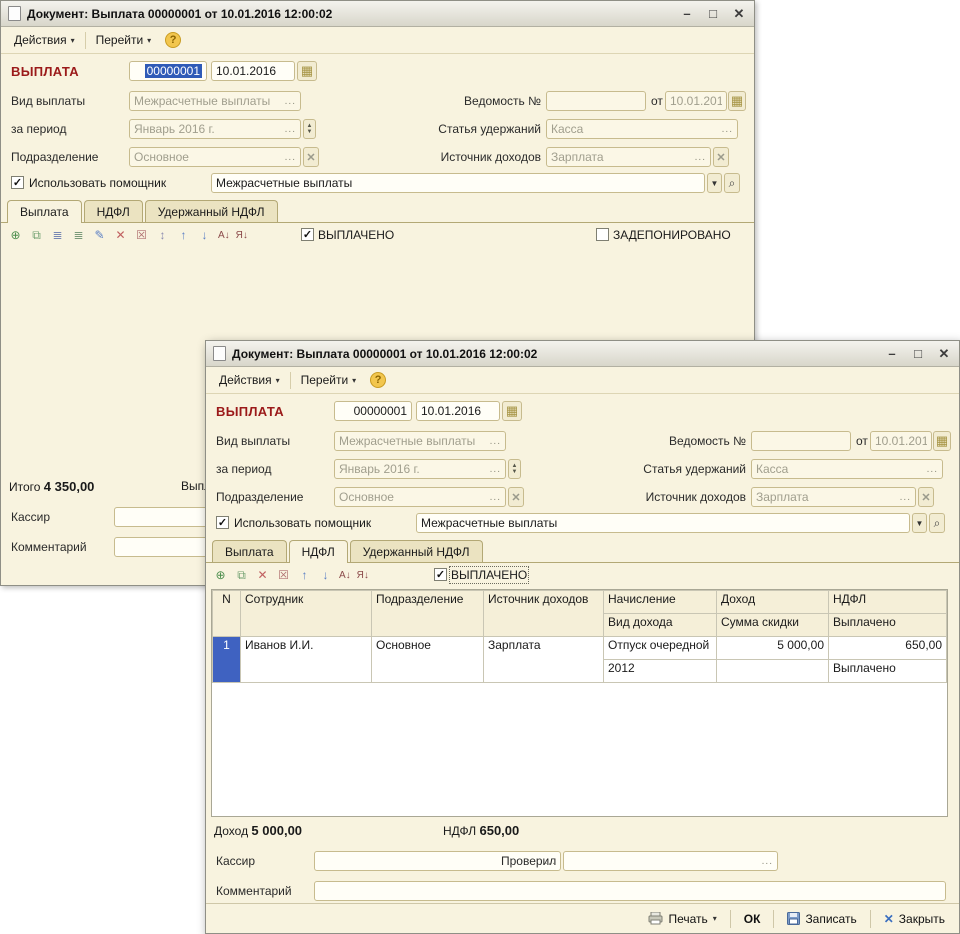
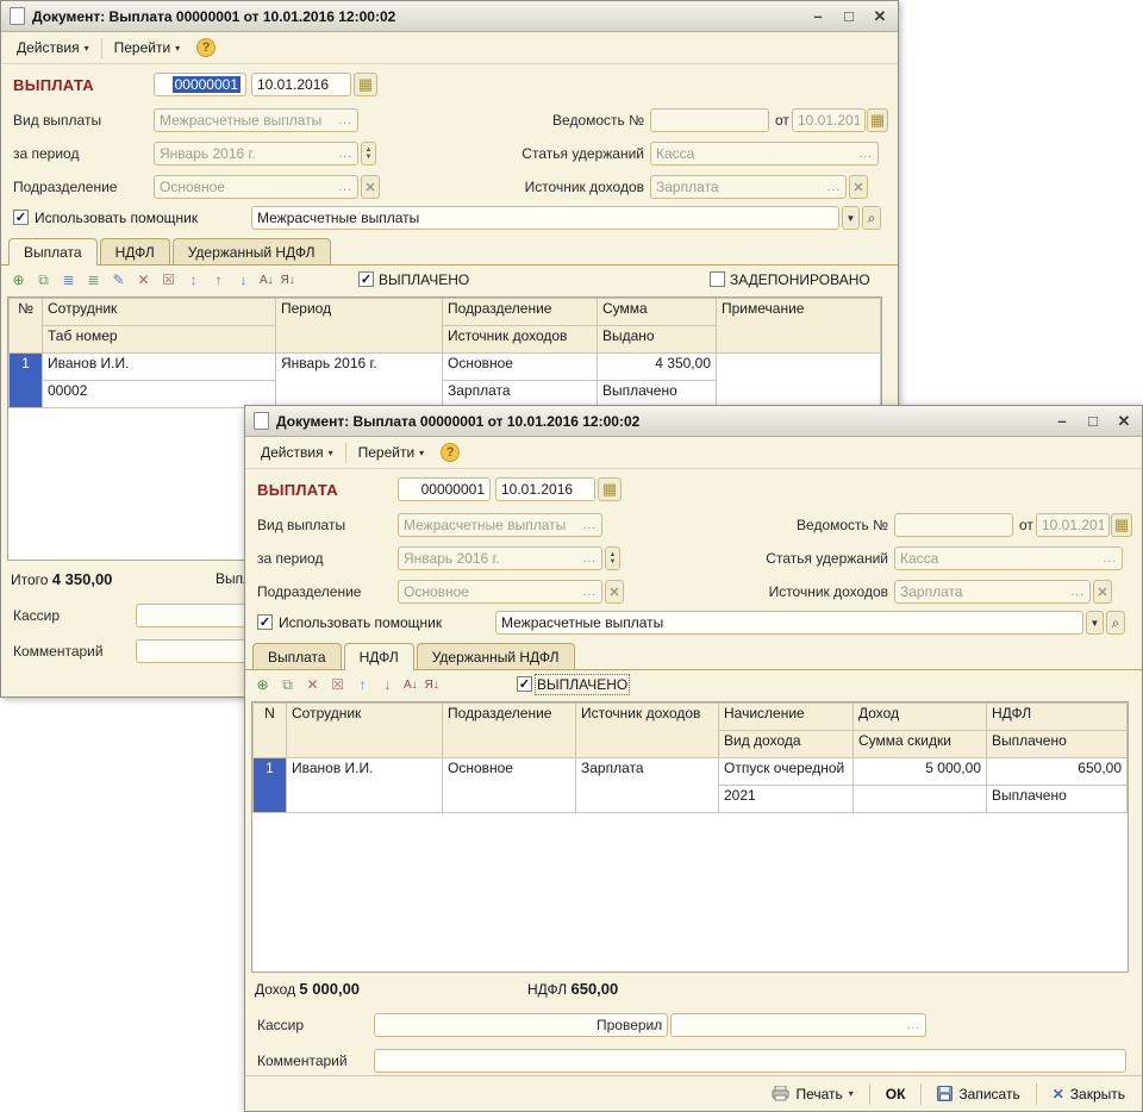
  Документ: Выплата 00000001 от 10.01.2016 12:00:02
  –
  □
  ✕
  Действия
  ▾
  Перейти
  ▾
  ?
  ВЫПЛАТА
  00000001
  10.01.2016
  ▦
  Вид выплаты
  Межрасчетные выплаты
  ...
  Ведомость №
  от
  10.01.201
  ▦
  за период
  Январь 2016 г.
  ...
  Статья удержаний
  Касса
  ...
  Подразделение
  Основное
  ...
  ✕
  Источник доходов
  Зарплата
  ...
  ✕
  ✓
  Использовать помощник
  Межрасчетные выплаты
  ▼
  ⌕
  Выплата
  НДФЛ
  Удержанный НДФЛ
  ⊕
  ⧉
  ≣
  ≣
  ✎
  ✕
  ☒
  ↕
  ↑
  ↓
  А↓
  Я↓
  ✓
  ВЫПЛАЧЕНО
  ЗАДЕПОНИРОВАНО
+ №	Сотрудник	Период	Подразделение	Сумма	Примечание
+ Таб номер	Источник доходов	Выдано
+ 1	Иванов И.И.	Январь 2016 г.	Основное	4 350,00
+ 00002	Зарплата	Выплачено
  Итого 4 350,00
  Кассир
  Комментарий
  Документ: Выплата 00000001 от 10.01.2016 12:00:02
  –
  □
  ✕
  Действия
  ▾
  Перейти
  ▾
  ?
  ВЫПЛАТА
  00000001
  10.01.2016
  ▦
  Вид выплаты
  Межрасчетные выплаты
  ...
  Ведомость №
  от
  10.01.201
  ▦
  за период
  Январь 2016 г.
  ...
  Статья удержаний
  Касса
  ...
  Подразделение
  Основное
  ...
  ✕
  Источник доходов
  Зарплата
  ...
  ✕
  ✓
  Использовать помощник
  Межрасчетные выплаты
  ▼
  ⌕
  Выплата
  НДФЛ
  Удержанный НДФЛ
  ⊕
  ⧉
  ✕
  ☒
  ↑
  ↓
  А↓
  Я↓
  ✓
  ВЫПЛАЧЕНО
  N	Сотрудник	Подразделение	Источник доходов	Начисление	Доход	НДФЛ
  Вид дохода	Сумма скидки	Выплачено
  1	Иванов И.И.	Основное	Зарплата	Отпуск очередной	5 000,00	650,00
- 2012		Выплачено
+ 2021		Выплачено
  Доход 5 000,00
  НДФЛ 650,00
  Кассир
  ...
  Проверил
  ...
  Комментарий
  Печать
  ▾
  ОК
  Записать
  ✕
  Закрыть
